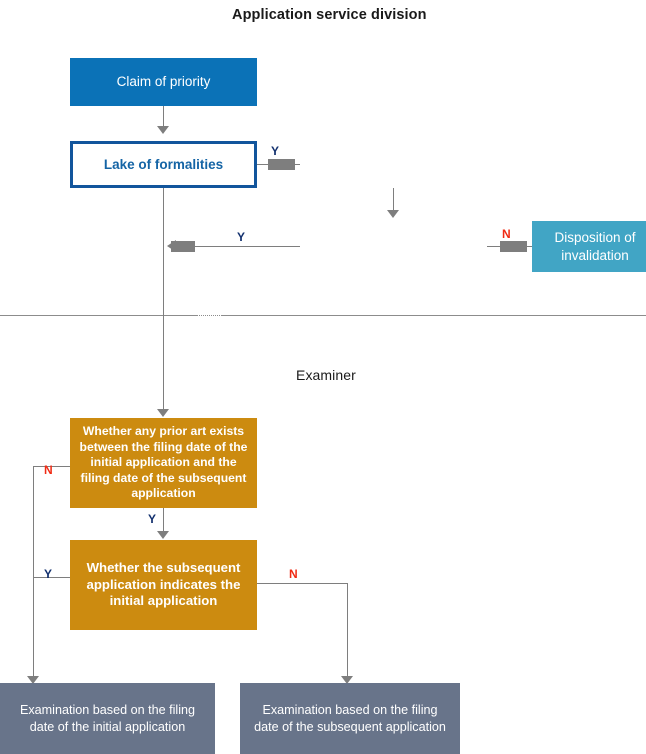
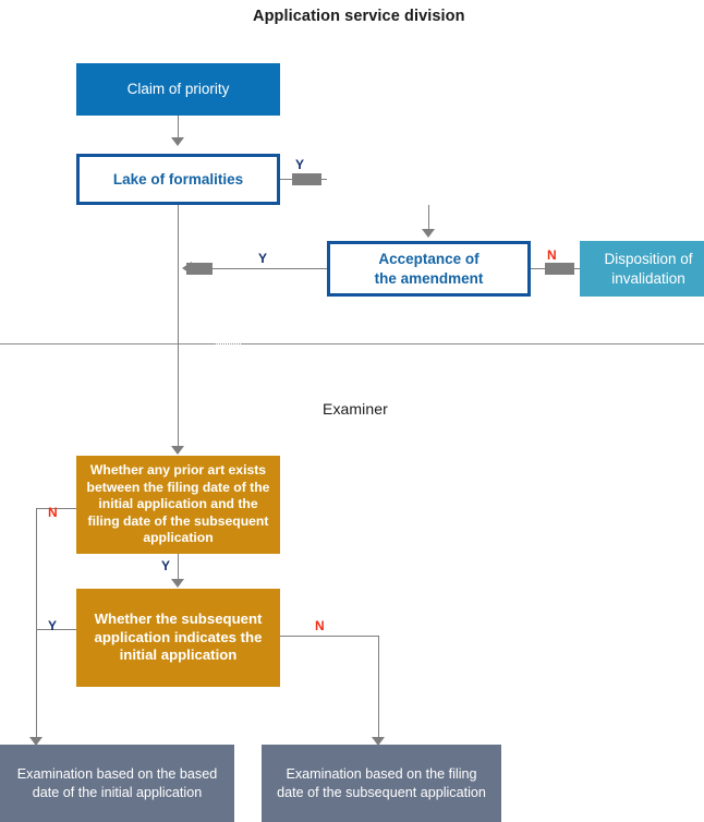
  Application service division
  Examiner
  Y
  Y
  N
  N
  Y
  Y
  N
  Claim of priority
  Lake of formalities
+ Acceptance of
+ the amendment
  Disposition of
  invalidation
  Whether any prior art exists between the filing date of the initial application and the filing date of the subsequent application
  Whether the subsequent application indicates the initial application
- Examination based on the filing date of the initial application
+ Examination based on the based date of the initial application
  Examination based on the filing date of the subsequent application
